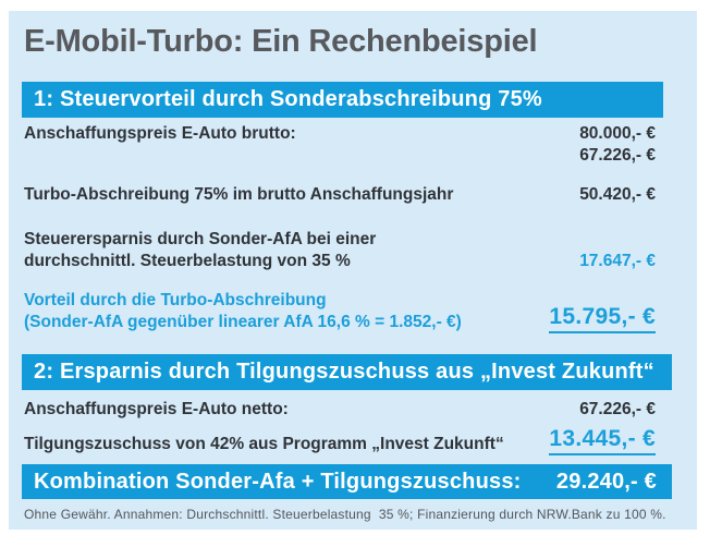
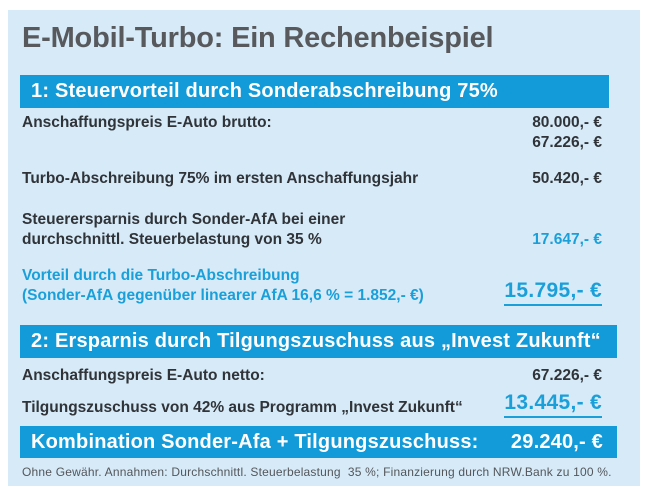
  E-Mobil-Turbo: Ein Rechenbeispiel
  1: Steuervorteil durch Sonderabschreibung 75%
  Anschaffungspreis E-Auto brutto:
  80.000,- €
  67.226,- €
- Turbo-Abschreibung 75% im brutto Anschaffungsjahr
+ Turbo-Abschreibung 75% im ersten Anschaffungsjahr
  50.420,- €
  Steuerersparnis durch Sonder-AfA bei einer
  durchschnittl. Steuerbelastung von 35 %
  17.647,- €
  Vorteil durch die Turbo-Abschreibung
  (Sonder-AfA gegenüber linearer AfA 16,6 % = 1.852,- €)
  15.795,- €
  2: Ersparnis durch Tilgungszuschuss aus „Invest Zukunft“
  Anschaffungspreis E-Auto netto:
  67.226,- €
  Tilgungszuschuss von 42% aus Programm „Invest Zukunft“
  13.445,- €
  Kombination Sonder-Afa + Tilgungszuschuss:
  29.240,- €
  Ohne Gewähr. Annahmen: Durchschnittl. Steuerbelastung 35 %; Finanzierung durch NRW.Bank zu 100 %.
